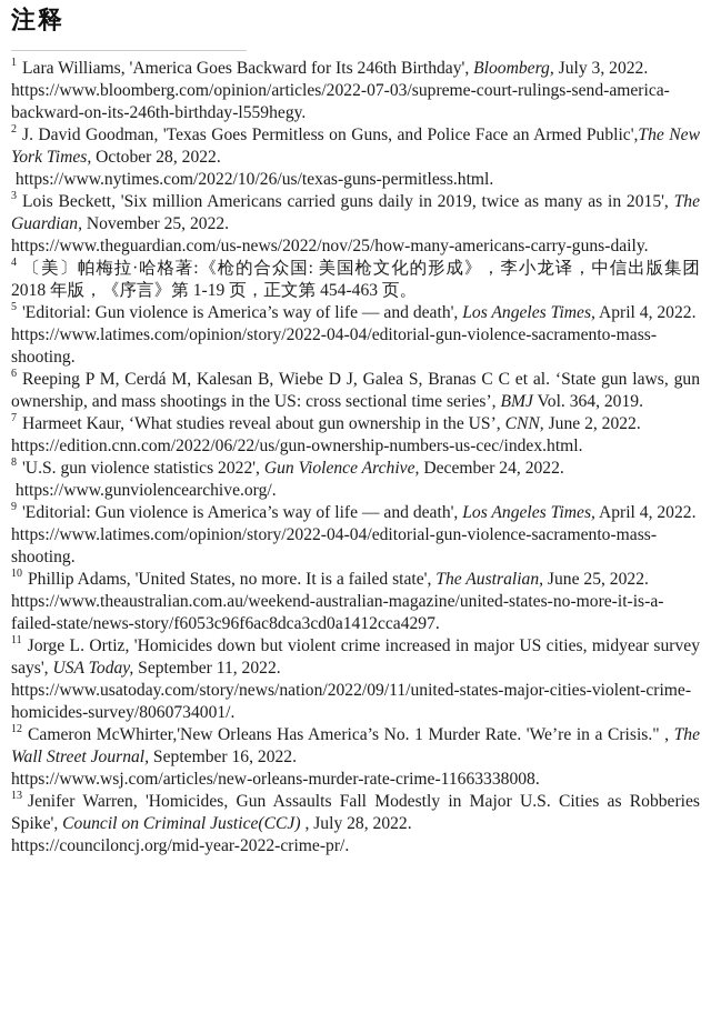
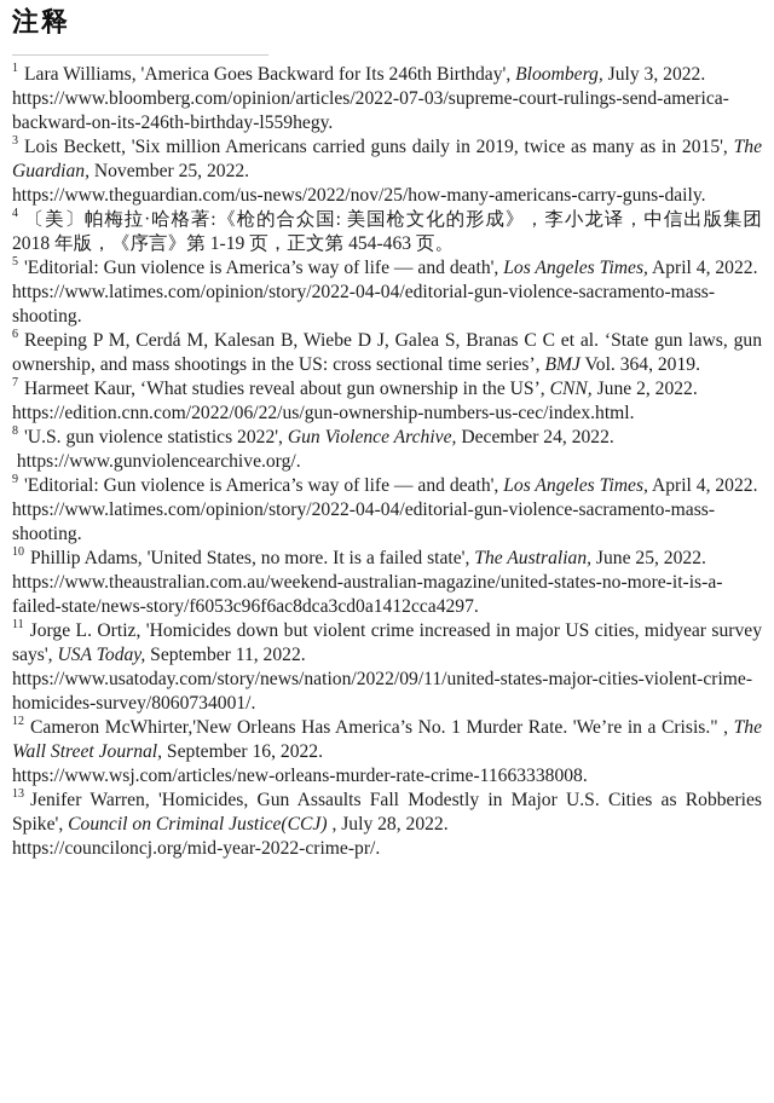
  注释
  1 Lara Williams, 'America Goes Backward for Its 246th Birthday', Bloomberg, July 3, 2022.
  https://www.bloomberg.com/opinion/articles/2022-07-03/supreme-court-rulings-send-america-backward-on-its-246th-birthday-l559hegy.
- 2 J. David Goodman, 'Texas Goes Permitless on Guns, and Police Face an Armed Public',The New York Times, October 28, 2022.
- https://www.nytimes.com/2022/10/26/us/texas-guns-permitless.html.
  3 Lois Beckett, 'Six million Americans carried guns daily in 2019, twice as many as in 2015', The Guardian, November 25, 2022.
  https://www.theguardian.com/us-news/2022/nov/25/how-many-americans-carry-guns-daily.
  4 〔美〕帕梅拉·哈格著:《枪的合众国: 美国枪文化的形成》，李小龙译，中信出版集团 2018 年版，《序言》第 1-19 页，正文第 454-463 页。
  5 'Editorial: Gun violence is America’s way of life — and death', Los Angeles Times, April 4, 2022.
  https://www.latimes.com/opinion/story/2022-04-04/editorial-gun-violence-sacramento-mass-shooting.
  6 Reeping P M, Cerdá M, Kalesan B, Wiebe D J, Galea S, Branas C C et al. ‘State gun laws, gun ownership, and mass shootings in the US: cross sectional time series’, BMJ Vol. 364, 2019.
  7 Harmeet Kaur, ‘What studies reveal about gun ownership in the US’, CNN, June 2, 2022.
  https://edition.cnn.com/2022/06/22/us/gun-ownership-numbers-us-cec/index.html.
  8 'U.S. gun violence statistics 2022', Gun Violence Archive, December 24, 2022.
  https://www.gunviolencearchive.org/.
  9 'Editorial: Gun violence is America’s way of life — and death', Los Angeles Times, April 4, 2022.
  https://www.latimes.com/opinion/story/2022-04-04/editorial-gun-violence-sacramento-mass-shooting.
  10 Phillip Adams, 'United States, no more. It is a failed state', The Australian, June 25, 2022.
  https://www.theaustralian.com.au/weekend-australian-magazine/united-states-no-more-it-is-a-failed-state/news-story/f6053c96f6ac8dca3cd0a1412cca4297.
  11 Jorge L. Ortiz, 'Homicides down but violent crime increased in major US cities, midyear survey says', USA Today, September 11, 2022.
  https://www.usatoday.com/story/news/nation/2022/09/11/united-states-major-cities-violent-crime-homicides-survey/8060734001/.
  12 Cameron McWhirter,'New Orleans Has America’s No. 1 Murder Rate. 'We’re in a Crisis." , The Wall Street Journal, September 16, 2022.
  https://www.wsj.com/articles/new-orleans-murder-rate-crime-11663338008.
  13 Jenifer Warren, 'Homicides, Gun Assaults Fall Modestly in Major U.S. Cities as Robberies Spike', Council on Criminal Justice(CCJ) , July 28, 2022.
  https://counciloncj.org/mid-year-2022-crime-pr/.
